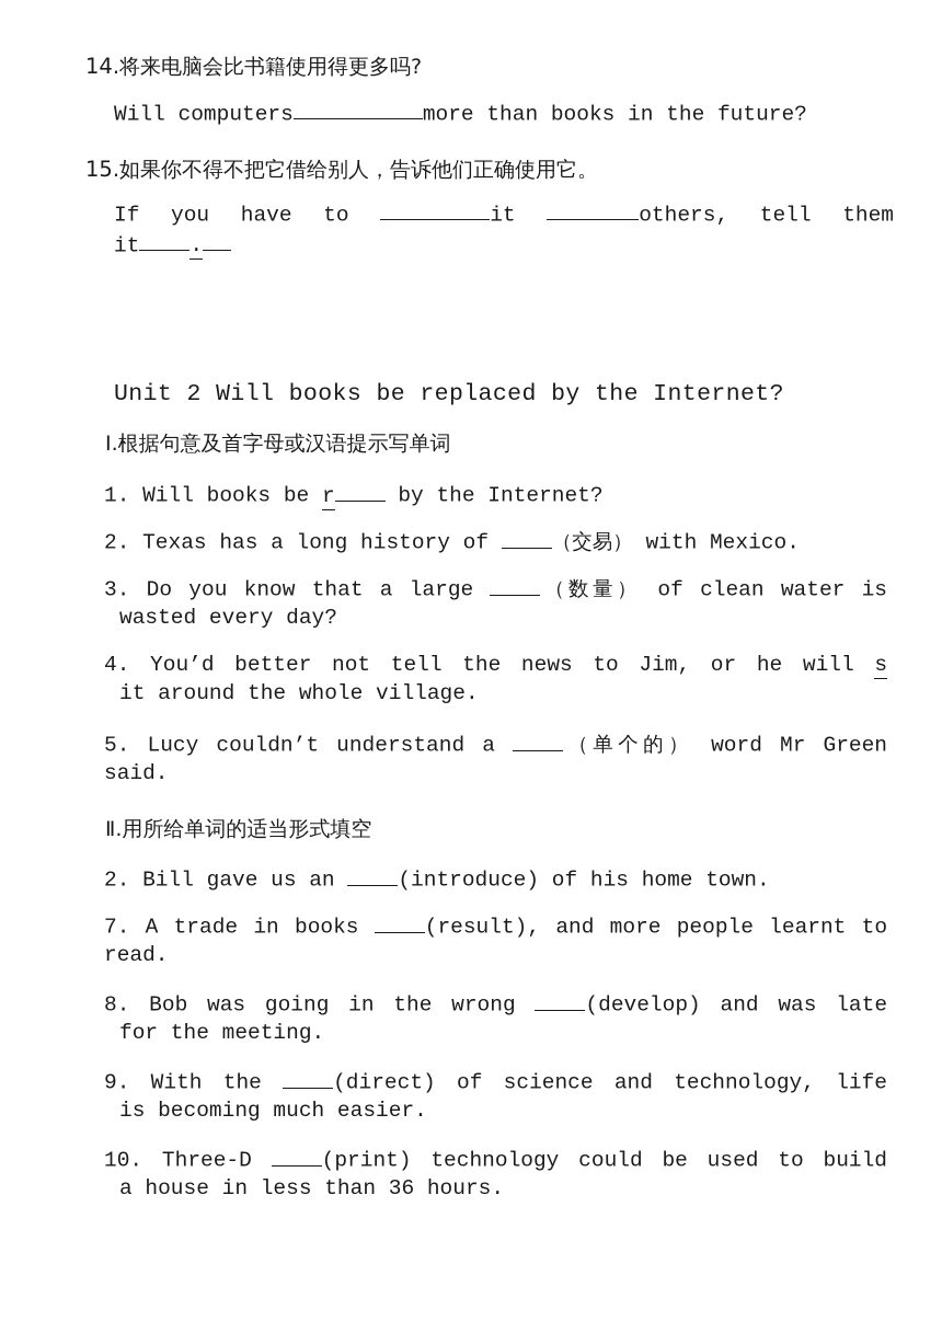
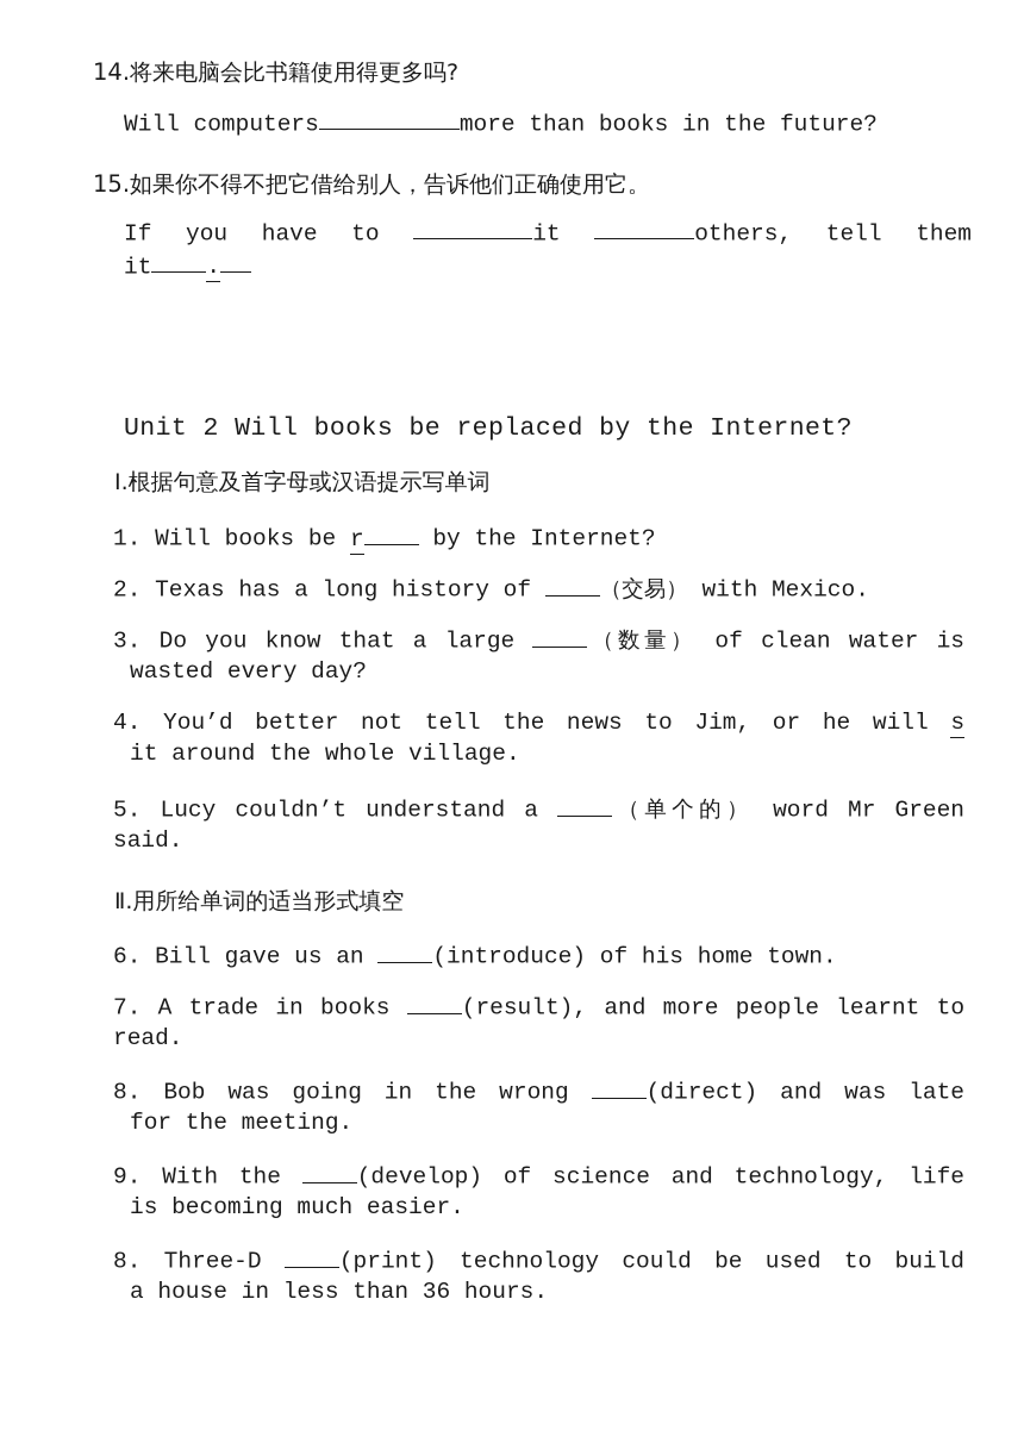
  14.将来电脑会比书籍使用得更多吗?
  Will computers more than books in the future?
  15.如果你不得不把它借给别人，告诉他们正确使用它。
  If you have to it others, tell them
  it .
  Unit 2 Will books be replaced by the Internet?
  Ⅰ.根据句意及首字母或汉语提示写单词
  1. Will books be r by the Internet?
  2. Texas has a long history of （交易） with Mexico.
  3. Do you know that a large （数量） of clean water is
  wasted every day?
  4. You’d better not tell the news to Jim, or he will s
  it around the whole village.
  5. Lucy couldn’t understand a （单个的） word Mr Green
  said.
  Ⅱ.用所给单词的适当形式填空
- 2. Bill gave us an (introduce) of his home town.
+ 6. Bill gave us an (introduce) of his home town.
  7. A trade in books (result), and more people learnt to
  read.
- 8. Bob was going in the wrong (develop) and was late
+ 8. Bob was going in the wrong (direct) and was late
  for the meeting.
- 9. With the (direct) of science and technology, life
+ 9. With the (develop) of science and technology, life
  is becoming much easier.
- 10. Three-D (print) technology could be used to build
+ 8. Three-D (print) technology could be used to build
  a house in less than 36 hours.
